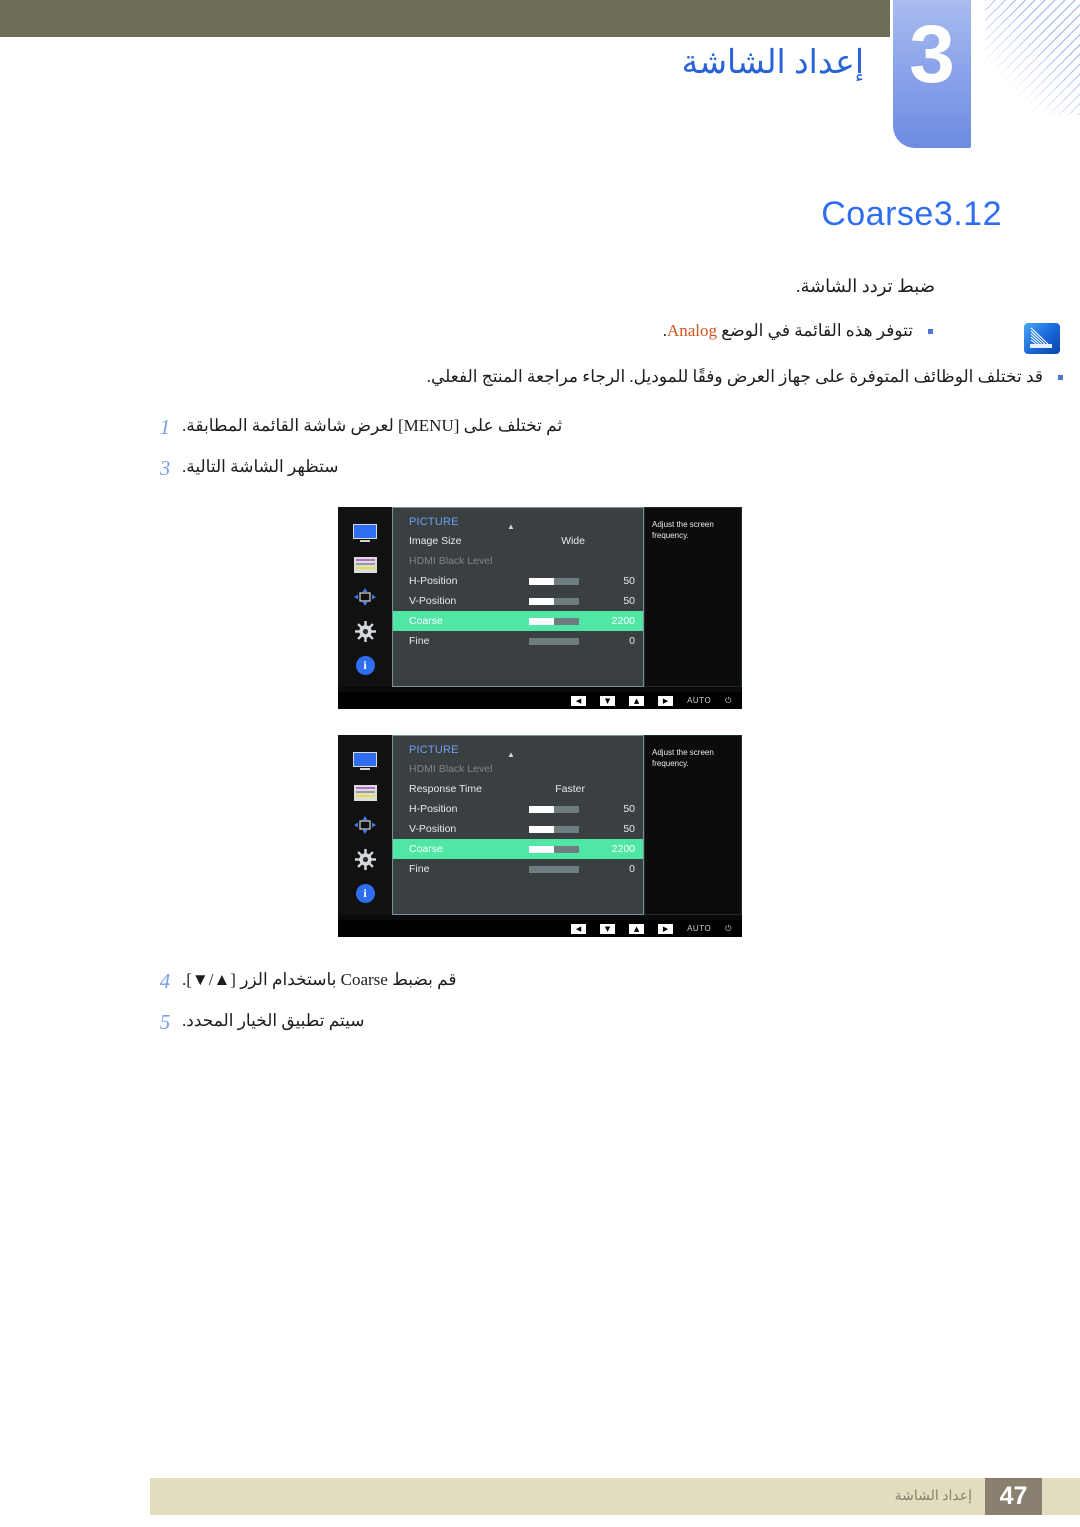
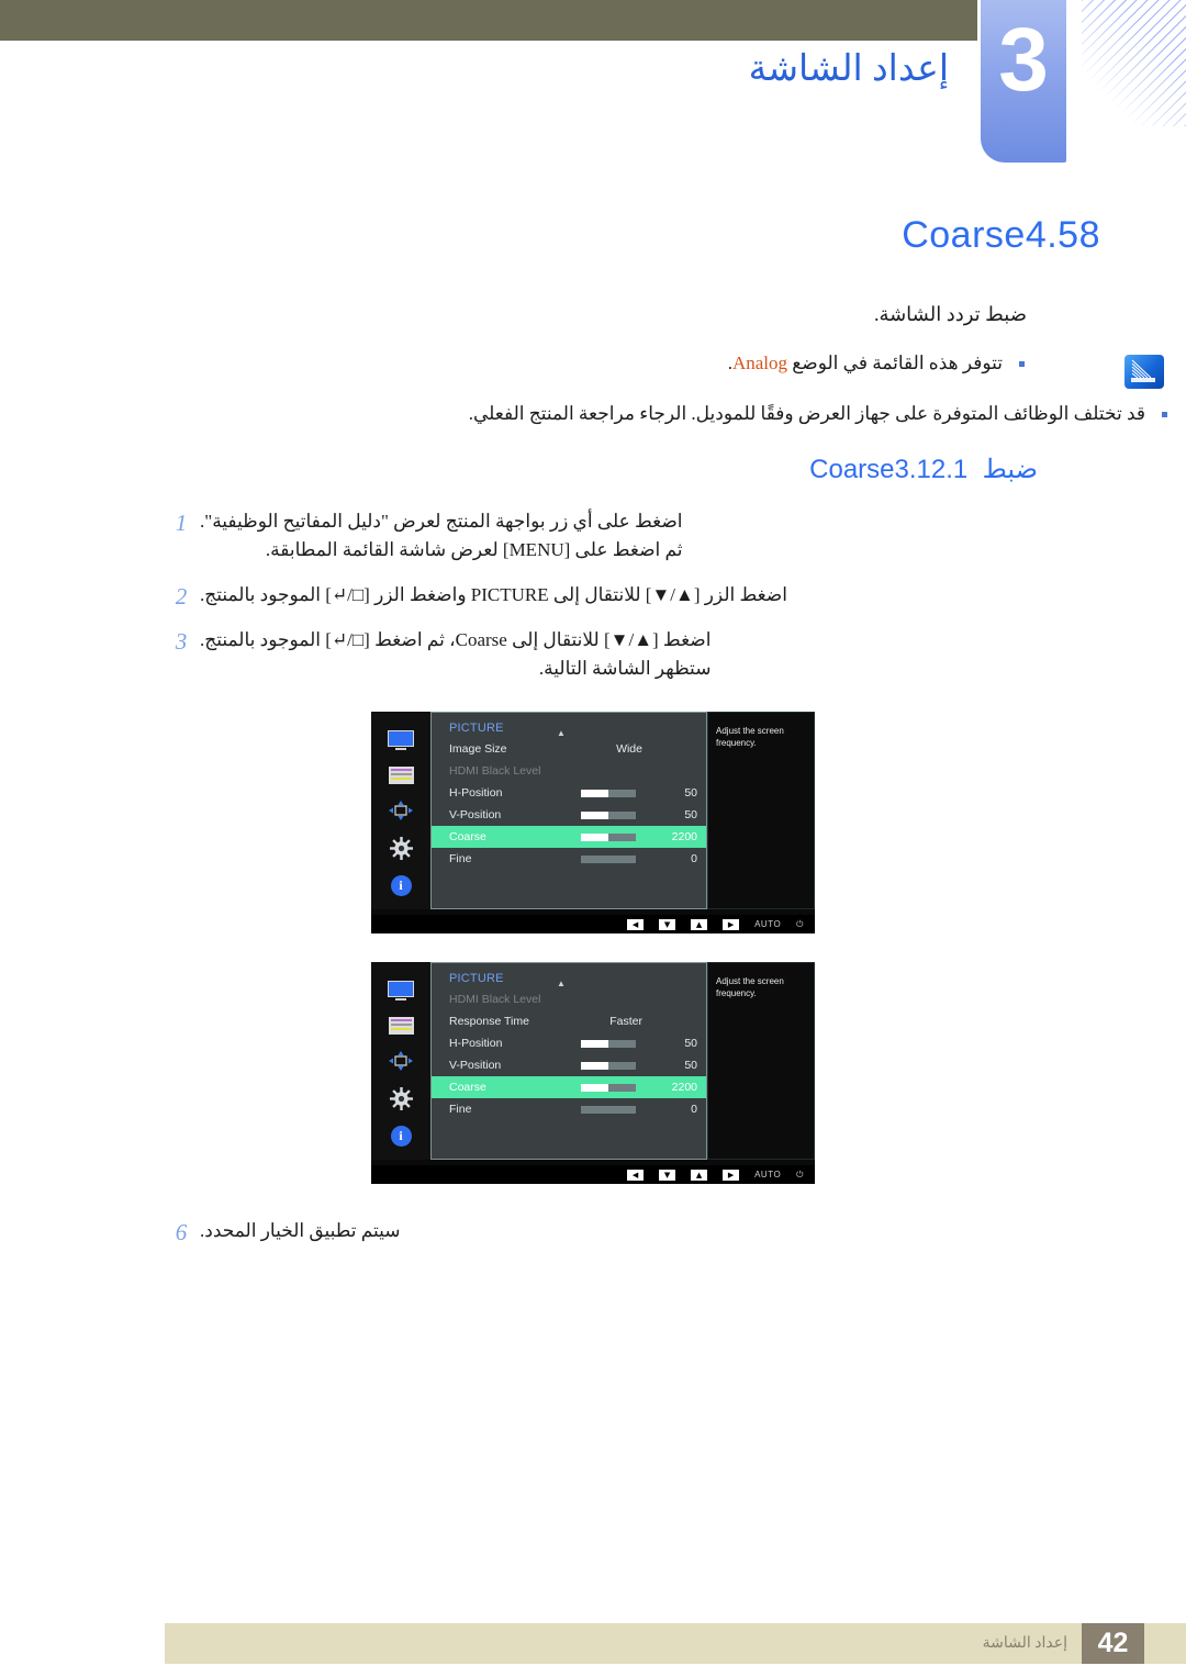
  3
  إعداد الشاشة
- Coarse3.12
+ Coarse4.58
  ضبط تردد الشاشة.
  تتوفر هذه القائمة في الوضع Analog.
  قد تختلف الوظائف المتوفرة على جهاز العرض وفقًا للموديل. الرجاء مراجعة المنتج الفعلي.
+ Coarse ضبط 3.12.1
+ اضغط على أي زر بواجهة المنتج لعرض "دليل المفاتيح الوظيفية".
- ثم تختلف على [MENU] لعرض شاشة القائمة المطابقة.
+ ثم اضغط على [MENU] لعرض شاشة القائمة المطابقة.
  1
+ اضغط الزر [▲/▼] للانتقال إلى PICTURE واضغط الزر [□/↵] الموجود بالمنتج.
+ 2
+ اضغط [▲/▼] للانتقال إلى Coarse، ثم اضغط [□/↵] الموجود بالمنتج.
  ستظهر الشاشة التالية.
  3
  i
  PICTURE
  ▲
  Image Size
  Wide
  HDMI Black Level
  H-Position
  50
  V-Position
  50
  Coarse
  2200
  Fine
  0
  Adjust the screen frequency.
  ◀
  ▼
  ▲
  ▶
  AUTO
  ⏻
  i
  PICTURE
  ▲
  HDMI Black Level
  Response Time
  Faster
  H-Position
  50
  V-Position
  50
  Coarse
  2200
  Fine
  0
  Adjust the screen frequency.
  ◀
  ▼
  ▲
  ▶
  AUTO
  ⏻
- قم بضبط Coarse باستخدام الزر [▲/▼].
- 4
  سيتم تطبيق الخيار المحدد.
- 5
+ 6
- 47
+ 42
  إعداد الشاشة
